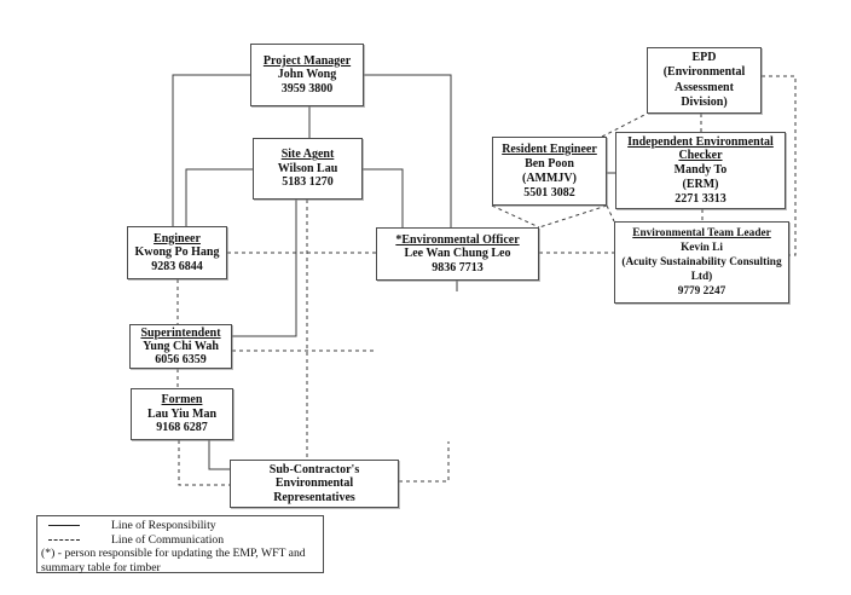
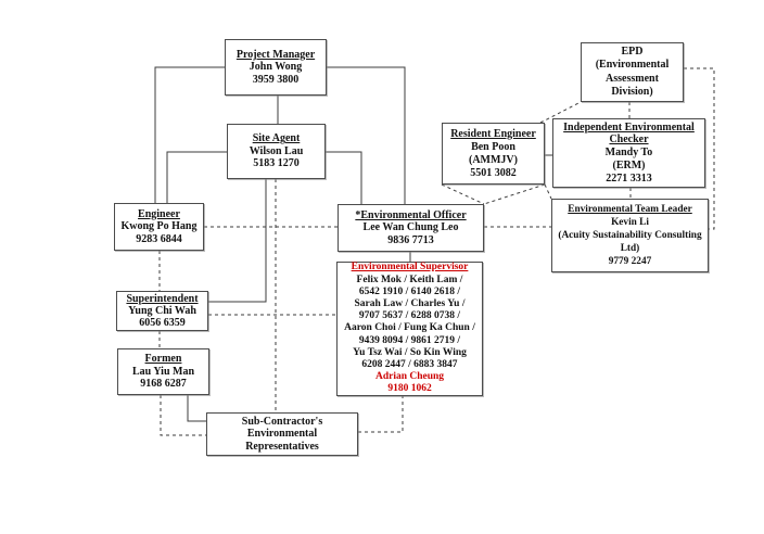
  Project Manager
  John Wong
  3959 3800
  Site Agent
  Wilson Lau
  5183 1270
  Engineer
  Kwong Po Hang
  9283 6844
  Superintendent
  Yung Chi Wah
  6056 6359
  Formen
  Lau Yiu Man
  9168 6287
  *Environmental Officer
  Lee Wan Chung Leo
  9836 7713
+ Environmental Supervisor
+ Felix Mok / Keith Lam /
+ 6542 1910 / 6140 2618 /
+ Sarah Law / Charles Yu /
+ 9707 5637 / 6288 0738 /
+ Aaron Choi / Fung Ka Chun /
+ 9439 8094 / 9861 2719 /
+ Yu Tsz Wai / So Kin Wing
+ 6208 2447 / 6883 3847
+ Adrian Cheung
+ 9180 1062
  Resident Engineer
  Ben Poon
  (AMMJV)
  5501 3082
  EPD (Environmental
  Assessment Division)
  Independent Environmental
  Checker
  Mandy To
  (ERM)
  2271 3313
  Environmental Team Leader
  Kevin Li
  (Acuity Sustainability Consulting
  Ltd)
  9779 2247
  Sub-Contractor's
  Environmental Representatives
- Line of Responsibility
- Line of Communication
- (*) - person responsible for updating the EMP, WFT and
- summary table for timber
